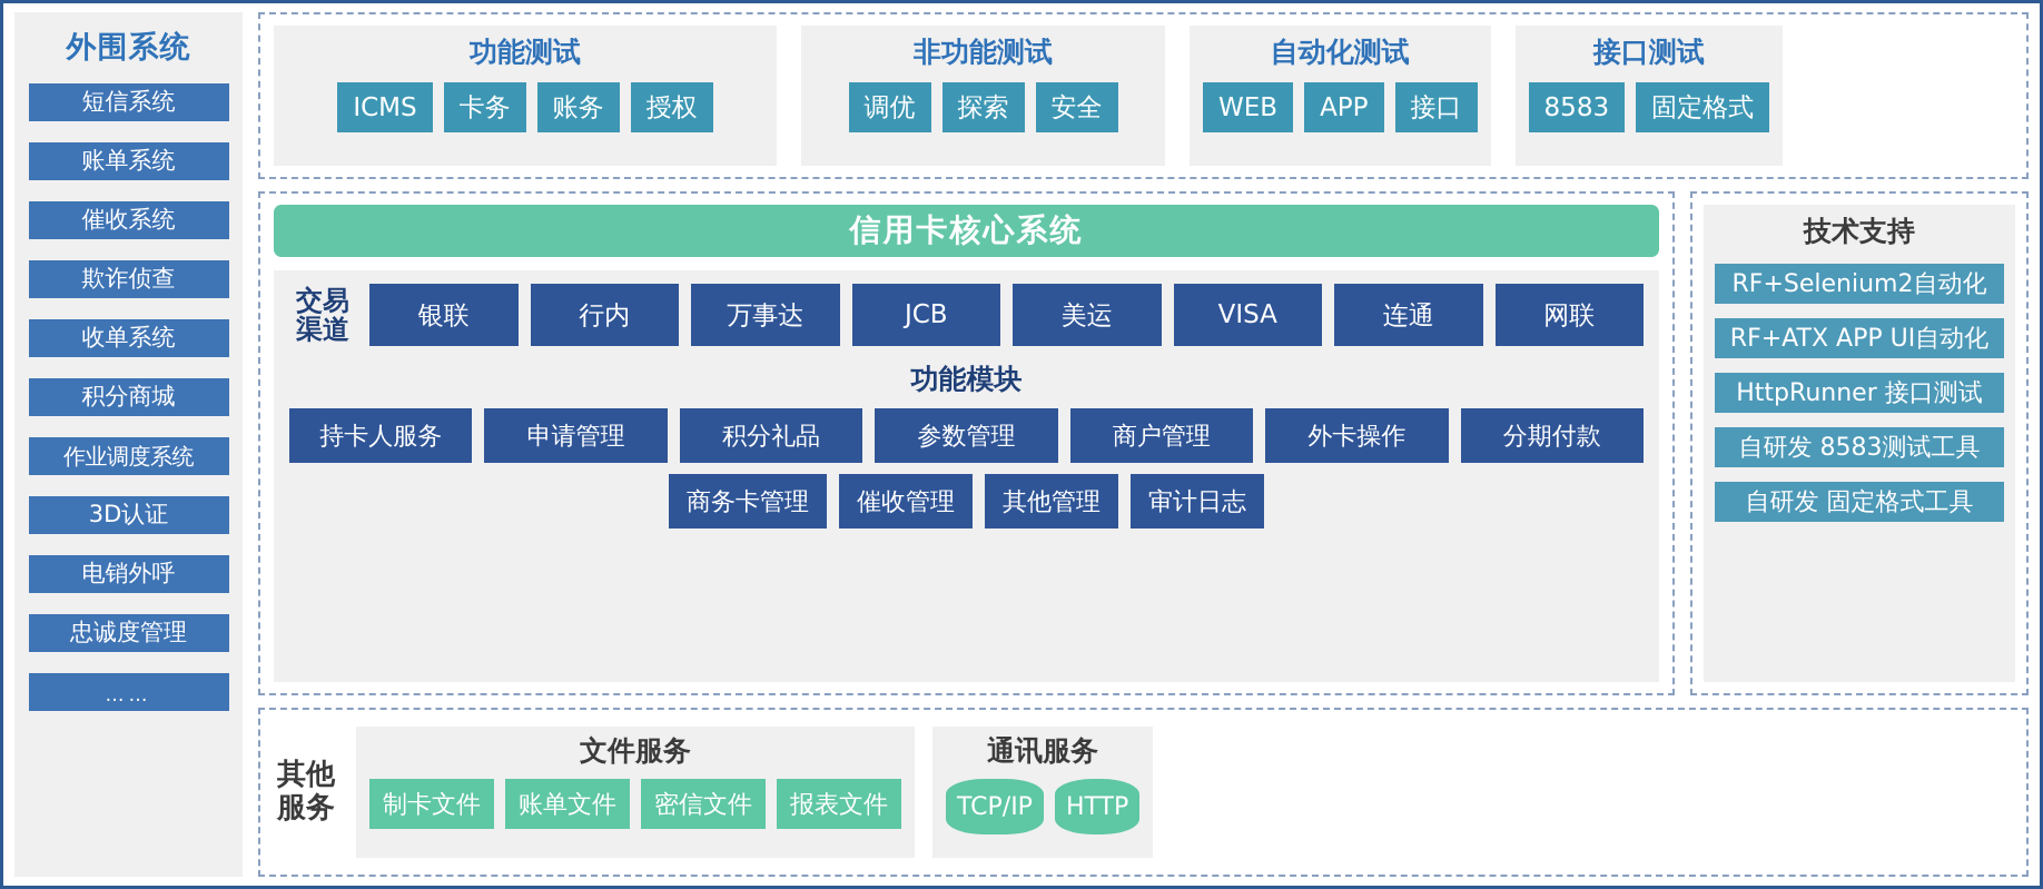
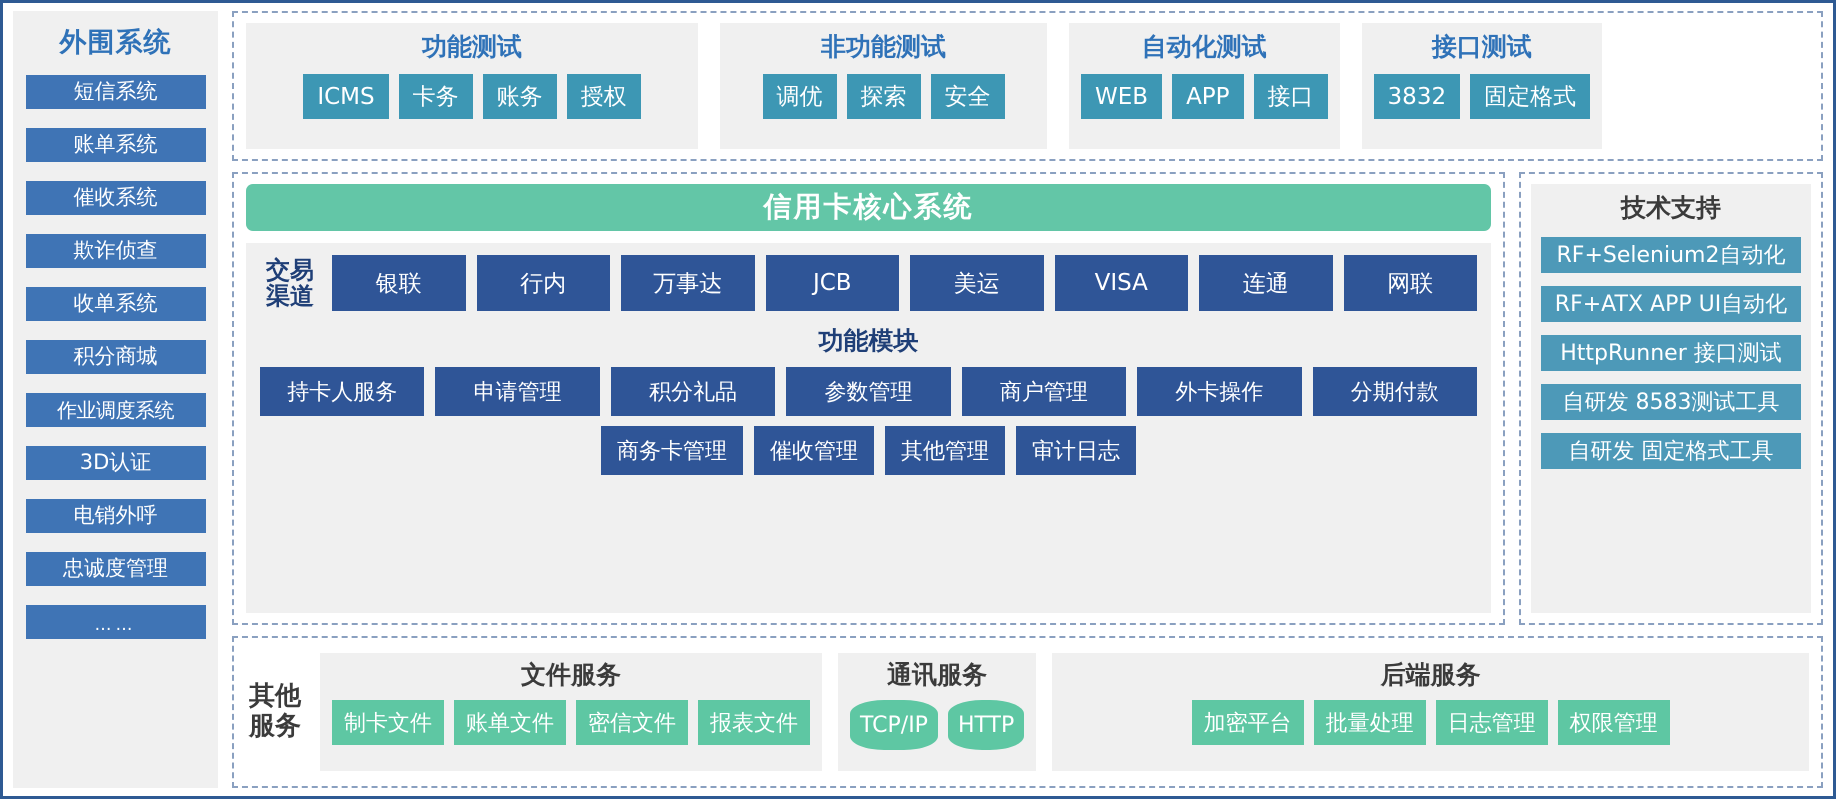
  外围系统
  短信系统
  账单系统
  催收系统
  欺诈侦查
  收单系统
  积分商城
  作业调度系统
  3D认证
  电销外呼
  忠诚度管理
  ……
  功能测试
  ICMS
  卡务
  账务
  授权
  非功能测试
  调优
  探索
  安全
  自动化测试
  WEB
  APP
  接口
  接口测试
- 8583
+ 3832
  固定格式
  信用卡核心系统
  交易
  渠道
  银联
  行内
  万事达
  JCB
  美运
  VISA
  连通
  网联
  功能模块
  持卡人服务
  申请管理
  积分礼品
  参数管理
  商户管理
  外卡操作
  分期付款
  商务卡管理
  催收管理
  其他管理
  审计日志
  技术支持
  RF+Selenium2自动化
  RF+ATX APP UI自动化
  HttpRunner 接口测试
  自研发 8583测试工具
  自研发 固定格式工具
  其他
  服务
  文件服务
  制卡文件
  账单文件
  密信文件
  报表文件
  通讯服务
  TCP/IP
  HTTP
+ 后端服务
+ 加密平台
+ 批量处理
+ 日志管理
+ 权限管理
